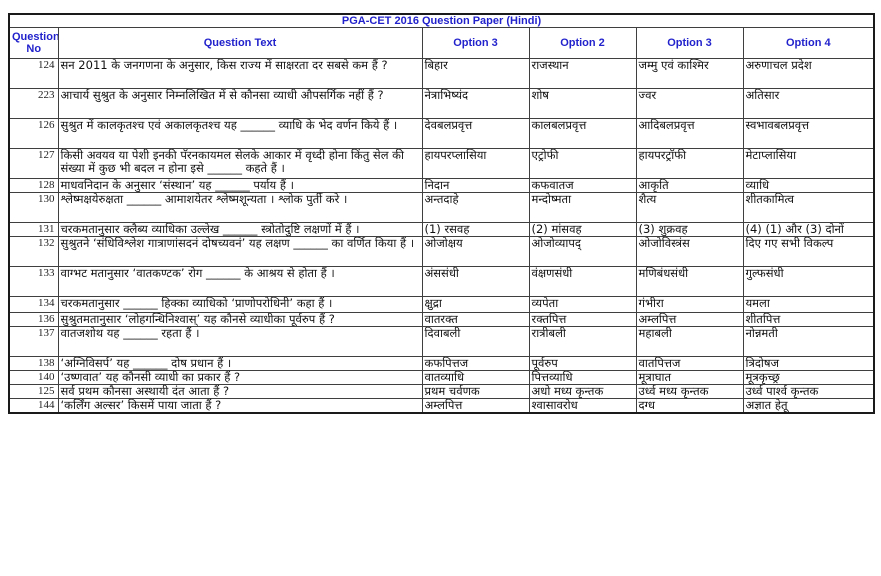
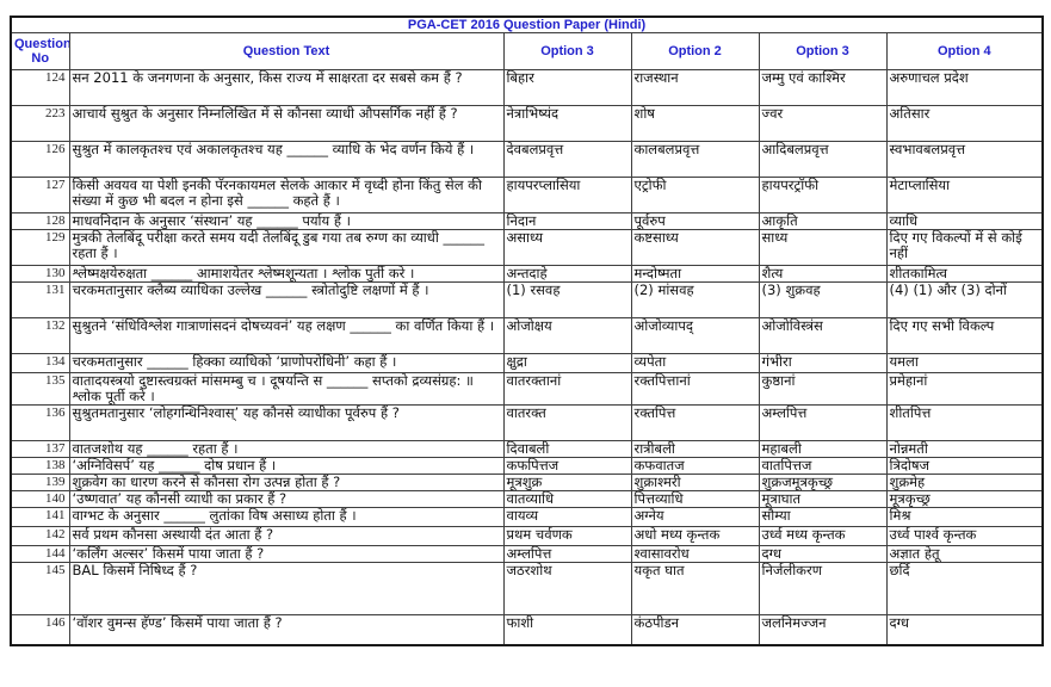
  PGA-CET 2016 Question Paper (Hindi)
  Question No	Question Text	Option 3	Option 2	Option 3	Option 4
  124	सन 2011 के जनगणना के अनुसार, किस राज्य में साक्षरता दर सबसे कम हैं ?	बिहार	राजस्थान	जम्मु एवं काश्मिर	अरुणाचल प्रदेश
  223	आचार्य सुश्रुत के अनुसार निम्नलिखित में से कौनसा व्याधी औपसर्गिक नहीं हैं ?	नेत्राभिष्यंद	शोष	ज्वर	अतिसार
  126	सुश्रुत में कालकृतश्च एवं अकालकृतश्च यह ______ व्याधि के भेद वर्णन किये हैं ।	देवबलप्रवृत्त	कालबलप्रवृत्त	आदिबलप्रवृत्त	स्वभावबलप्रवृत्त
  127	किसी अवयव या पेशी इनकी पॅरनकायमल सेलके आकार में वृध्दी होना किंतु सेल की संख्या में कुछ भी बदल न होना इसे ______ कहते हैं ।	हायपरप्लासिया	एट्रोफी	हायपरट्रॉफी	मेटाप्लासिया
- 128	माधवनिदान के अनुसार ‘संस्थान’ यह ______ पर्याय हैं ।	निदान	कफवातज	आकृति	व्याधि
+ 128	माधवनिदान के अनुसार ‘संस्थान’ यह ______ पर्याय हैं ।	निदान	पूर्वरुप	आकृति	व्याधि
+ 129	मुत्रकी तेलबिंदू परीक्षा करते समय यदी तेलबिंदू डुब गया तब रुग्ण का व्याधी ______ रहता हैं ।	असाध्य	कष्टसाध्य	साध्य	दिए गए विकल्पों में से कोई नहीं
  130	श्लेष्मक्षयेरुक्षता ______ आमाशयेतर श्लेष्मशून्यता । श्लोक पुर्ती करे ।	अन्तदाहे	मन्दोष्मता	शैत्य	शीतकामित्व
  131	चरकमतानुसार क्लैब्य व्याधिका उल्लेख ______ स्त्रोतोदुष्टि लक्षणों में हैं ।	(1) रसवह	(2) मांसवह	(3) शुक्रवह	(4) (1) और (3) दोनों
  132	सुश्रुतने ‘संधिविश्लेश गात्राणांसदनं दोषच्यवनं’ यह लक्षण ______ का वर्णित किया हैं ।	ओजोक्षय	ओजोव्यापद्	ओजोविस्त्रंस	दिए गए सभी विकल्प
- 133	वाग्भट मतानुसार ‘वातकण्टक’ रोग ______ के आश्रय से होता हैं ।	अंससंधी	वंक्षणसंधी	मणिबंधसंधी	गुल्फसंधी
  134	चरकमतानुसार ______ हिक्का व्याधिको ‘प्राणोपरोधिनी’ कहा हैं ।	क्षुद्रा	व्यपेता	गंभीरा	यमला
+ 135	वातादयस्त्रयो दुष्टास्त्वग्रक्तं मांसमम्बु च । दूषयन्ति स ______ सप्तको द्रव्यसंग्रह: ॥ श्लोक पूर्ती करे ।	वातरक्तानां	रक्तपित्तानां	कुष्ठानां	प्रमेहानां
  136	सुश्रुतमतानुसार ‘लोहगन्धिनिश्वास्’ यह कौनसे व्याधीका पूर्वरुप हैं ?	वातरक्त	रक्तपित्त	अम्लपित्त	शीतपित्त
  137	वातजशोथ यह ______ रहता हैं ।	दिवाबली	रात्रीबली	महाबली	नोन्नमती
- 138	‘अग्निविसर्प’ यह ______ दोष प्रधान हैं ।	कफपित्तज	पूर्वरुप	वातपित्तज	त्रिदोषज
+ 138	‘अग्निविसर्प’ यह ______ दोष प्रधान हैं ।	कफपित्तज	कफवातज	वातपित्तज	त्रिदोषज
+ 139	शुक्रवेग का धारण करने से कौनसा रोग उत्पन्न होता हैं ?	मूत्रशुक्र	शुक्राश्मरी	शुक्रजमूत्रकृच्छ्र	शुक्रमेह
  140	‘उष्णवात’ यह कौनसी व्याधी का प्रकार हैं ?	वातव्याधि	पित्तव्याधि	मूत्राघात	मूत्रकृच्छ्र
+ 141	वाग्भट के अनुसार ______ लुतांका विष असाध्य होता हैं ।	वायव्य	अग्नेय	सौम्या	मिश्र
- 125	सर्व प्रथम कौनसा अस्थायी दंत आता हैं ?	प्रथम चर्वणक	अधो मध्य कृन्तक	उर्ध्व मध्य कृन्तक	उर्ध्व पार्श्व कृन्तक
+ 142	सर्व प्रथम कौनसा अस्थायी दंत आता हैं ?	प्रथम चर्वणक	अधो मध्य कृन्तक	उर्ध्व मध्य कृन्तक	उर्ध्व पार्श्व कृन्तक
  144	‘कर्लिंग अल्सर’ किसमें पाया जाता हैं ?	अम्लपित्त	श्वासावरोध	दग्ध	अज्ञात हेतू
+ 145	BAL किसमें निषिध्द हैं ?	जठरशोथ	यकृत घात	निर्जलीकरण	छर्दि
+ 146	‘वॉशर वुमन्स हॅण्ड’ किसमें पाया जाता हैं ?	फाशी	कंठपीडन	जलनिमज्जन	दग्ध
